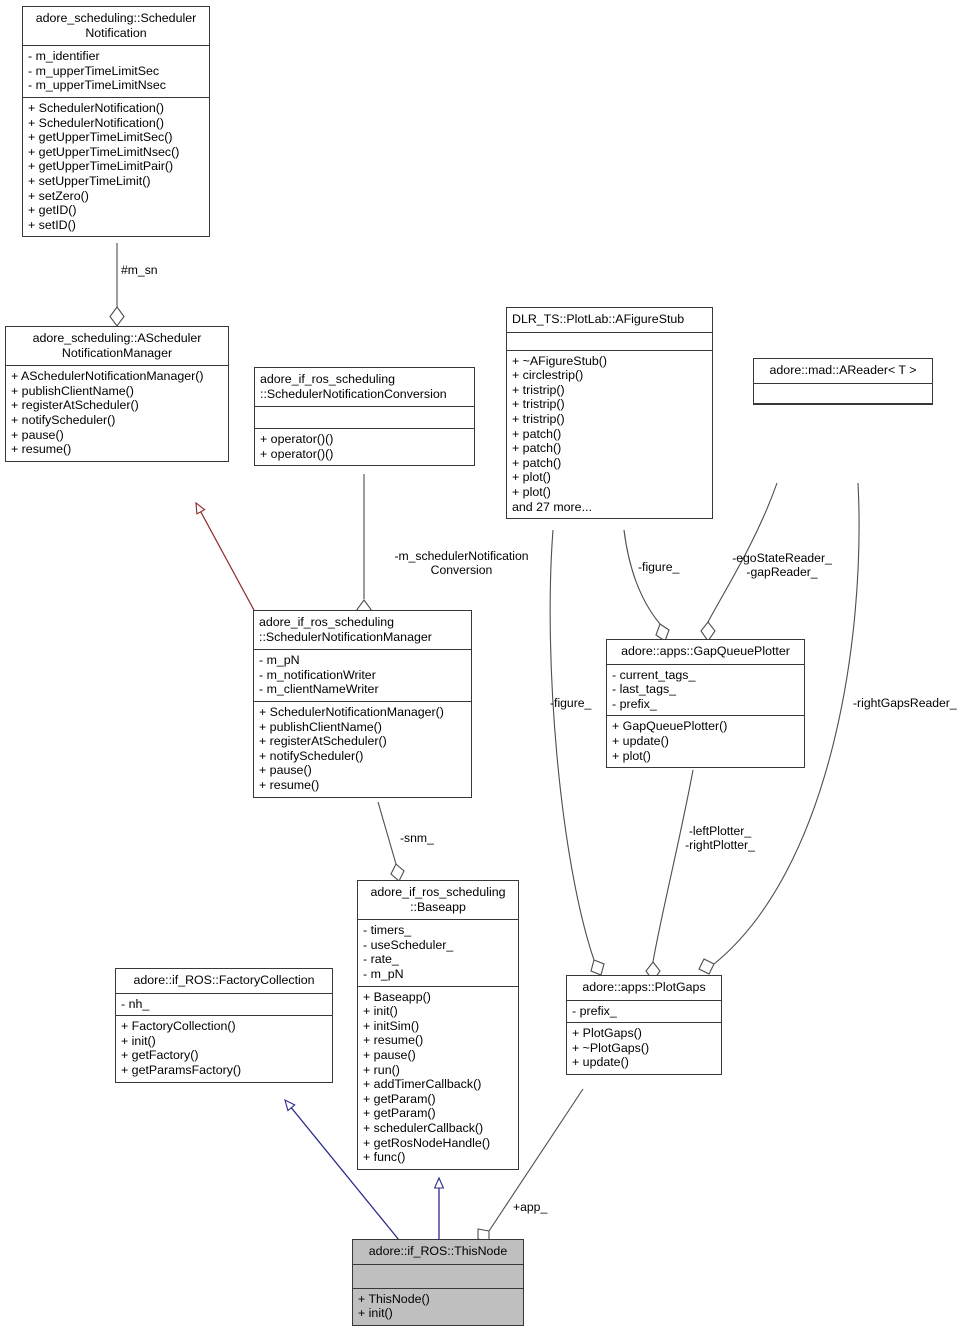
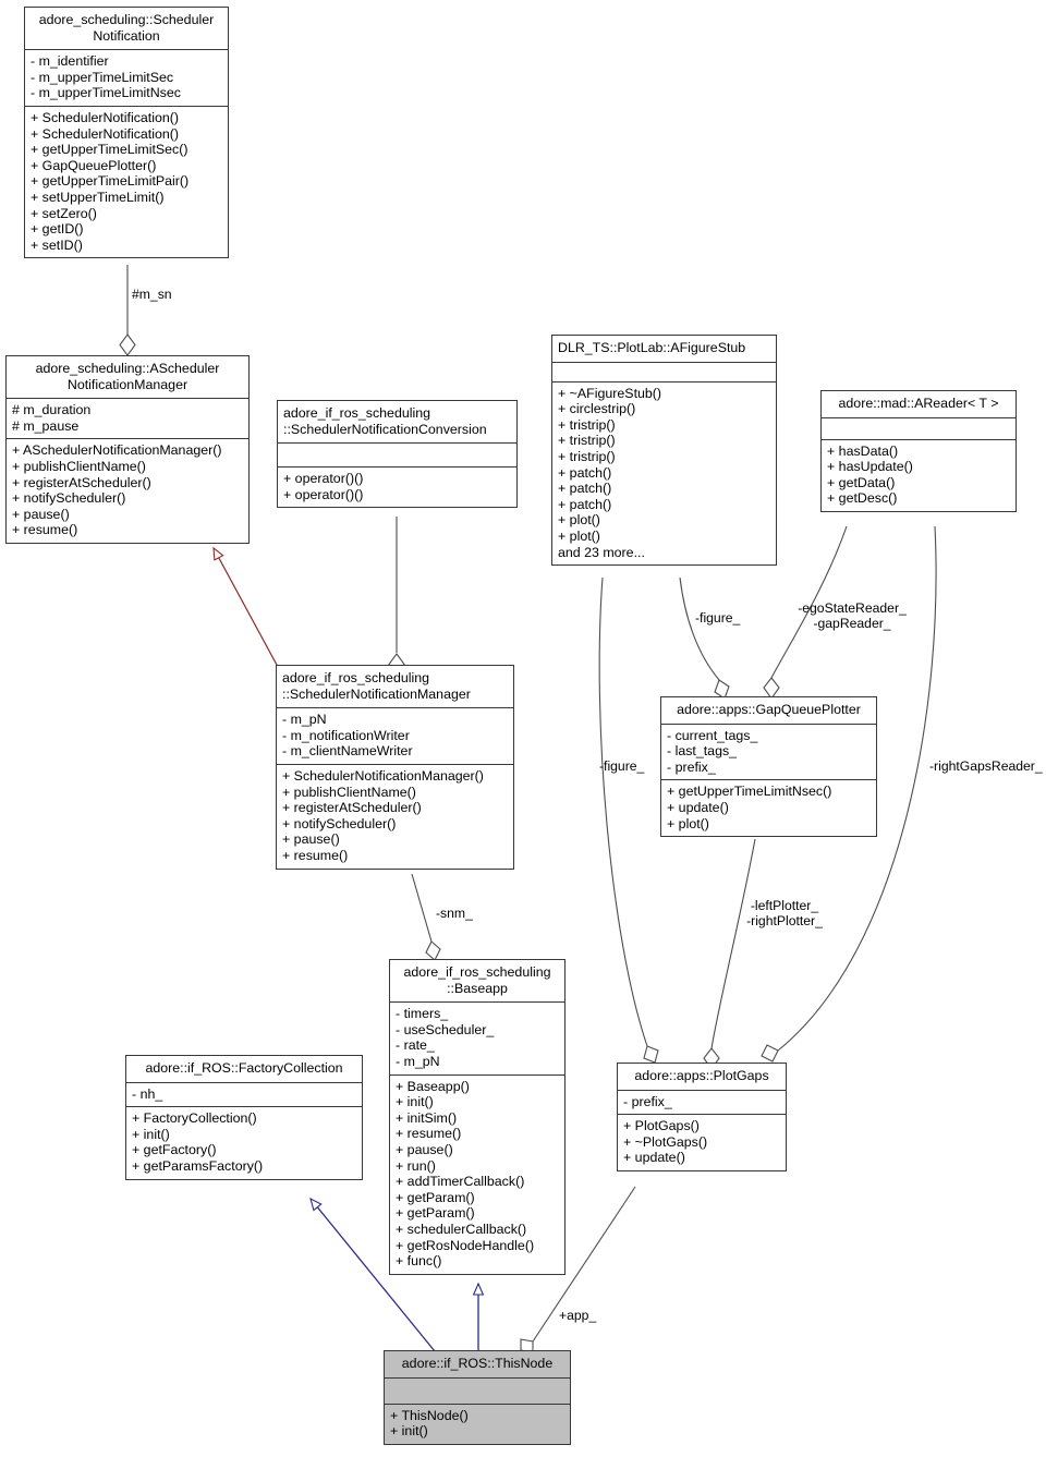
  adore_scheduling::Scheduler
  Notification
  - m_identifier
  - m_upperTimeLimitSec
  - m_upperTimeLimitNsec
  + SchedulerNotification()
  + SchedulerNotification()
  + getUpperTimeLimitSec()
- + getUpperTimeLimitNsec()
+ + GapQueuePlotter()
  + getUpperTimeLimitPair()
  + setUpperTimeLimit()
  + setZero()
  + getID()
  + setID()
  adore_scheduling::AScheduler
  NotificationManager
+ # m_duration
+ # m_pause
  + ASchedulerNotificationManager()
  + publishClientName()
  + registerAtScheduler()
  + notifyScheduler()
  + pause()
  + resume()
  adore_if_ros_scheduling
  ::SchedulerNotificationConversion
  + operator()()
  + operator()()
  DLR_TS::PlotLab::AFigureStub
  + ~AFigureStub()
  + circlestrip()
  + tristrip()
  + tristrip()
  + tristrip()
  + patch()
  + patch()
  + patch()
  + plot()
  + plot()
- and 27 more...
+ and 23 more...
  adore::mad::AReader< T >
+ + hasData()
+ + hasUpdate()
+ + getData()
+ + getDesc()
  adore_if_ros_scheduling
  ::SchedulerNotificationManager
  - m_pN
  - m_notificationWriter
  - m_clientNameWriter
  + SchedulerNotificationManager()
  + publishClientName()
  + registerAtScheduler()
  + notifyScheduler()
  + pause()
  + resume()
  adore::apps::GapQueuePlotter
  - current_tags_
  - last_tags_
  - prefix_
- + GapQueuePlotter()
+ + getUpperTimeLimitNsec()
  + update()
  + plot()
  adore_if_ros_scheduling
  ::Baseapp
  - timers_
  - useScheduler_
  - rate_
  - m_pN
  + Baseapp()
  + init()
  + initSim()
  + resume()
  + pause()
  + run()
  + addTimerCallback()
  + getParam()
  + getParam()
  + schedulerCallback()
  + getRosNodeHandle()
  + func()
  adore::if_ROS::FactoryCollection
  - nh_
  + FactoryCollection()
  + init()
  + getFactory()
  + getParamsFactory()
  adore::apps::PlotGaps
  - prefix_
  + PlotGaps()
  + ~PlotGaps()
  + update()
  adore::if_ROS::ThisNode
  + ThisNode()
  + init()
  #m_sn
- -m_schedulerNotification
- Conversion
  -figure_
  -egoStateReader_
  -gapReader_
  -figure_
  -rightGapsReader_
  -leftPlotter_
  -rightPlotter_
  -snm_
  +app_
